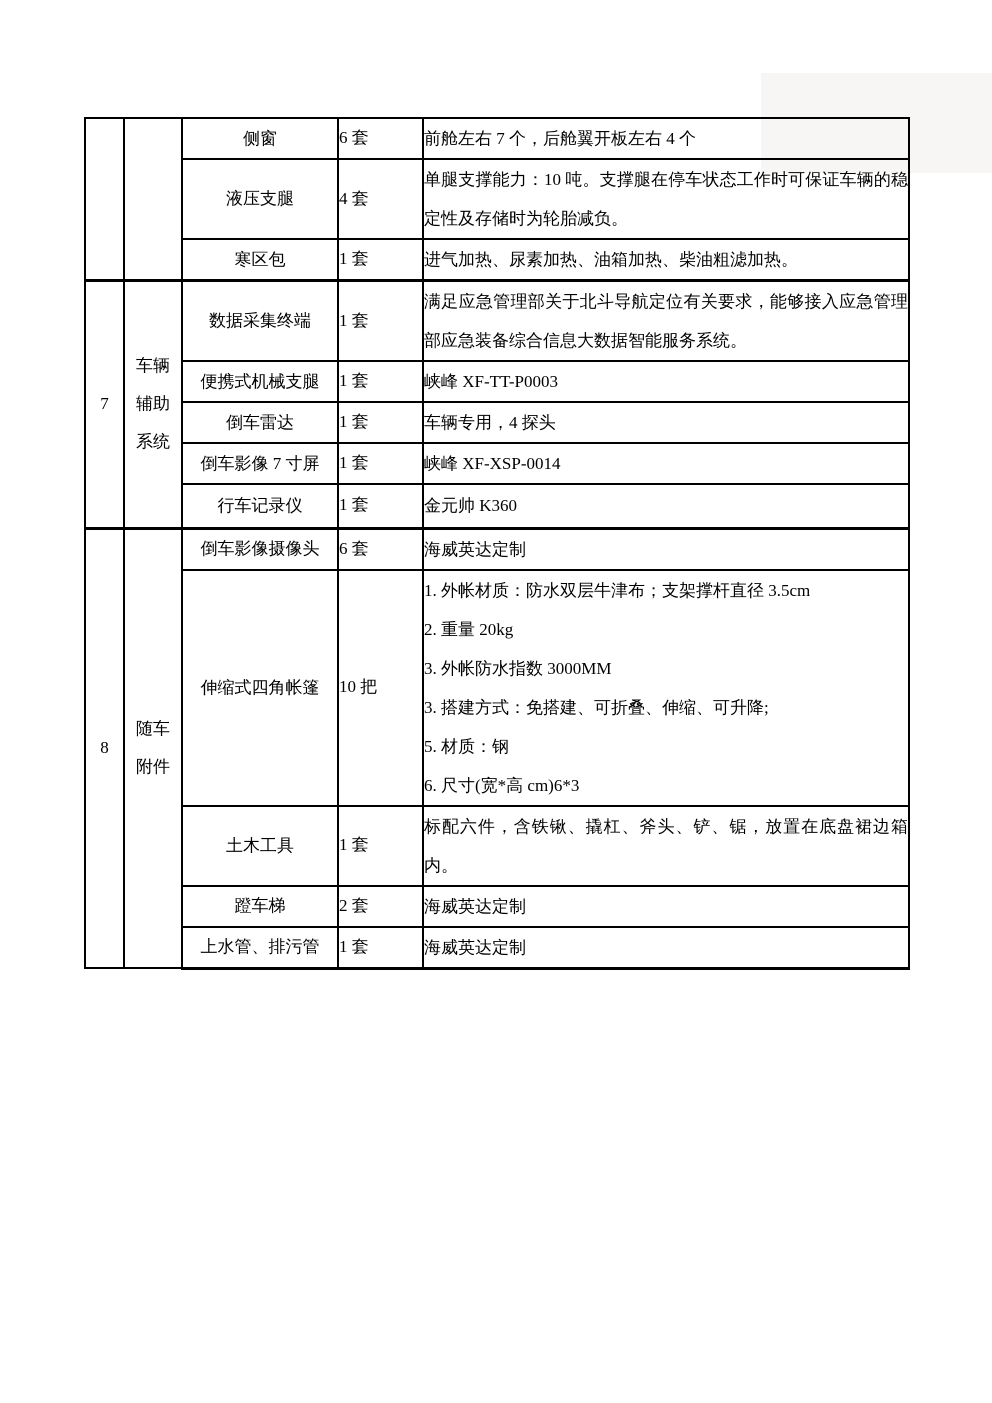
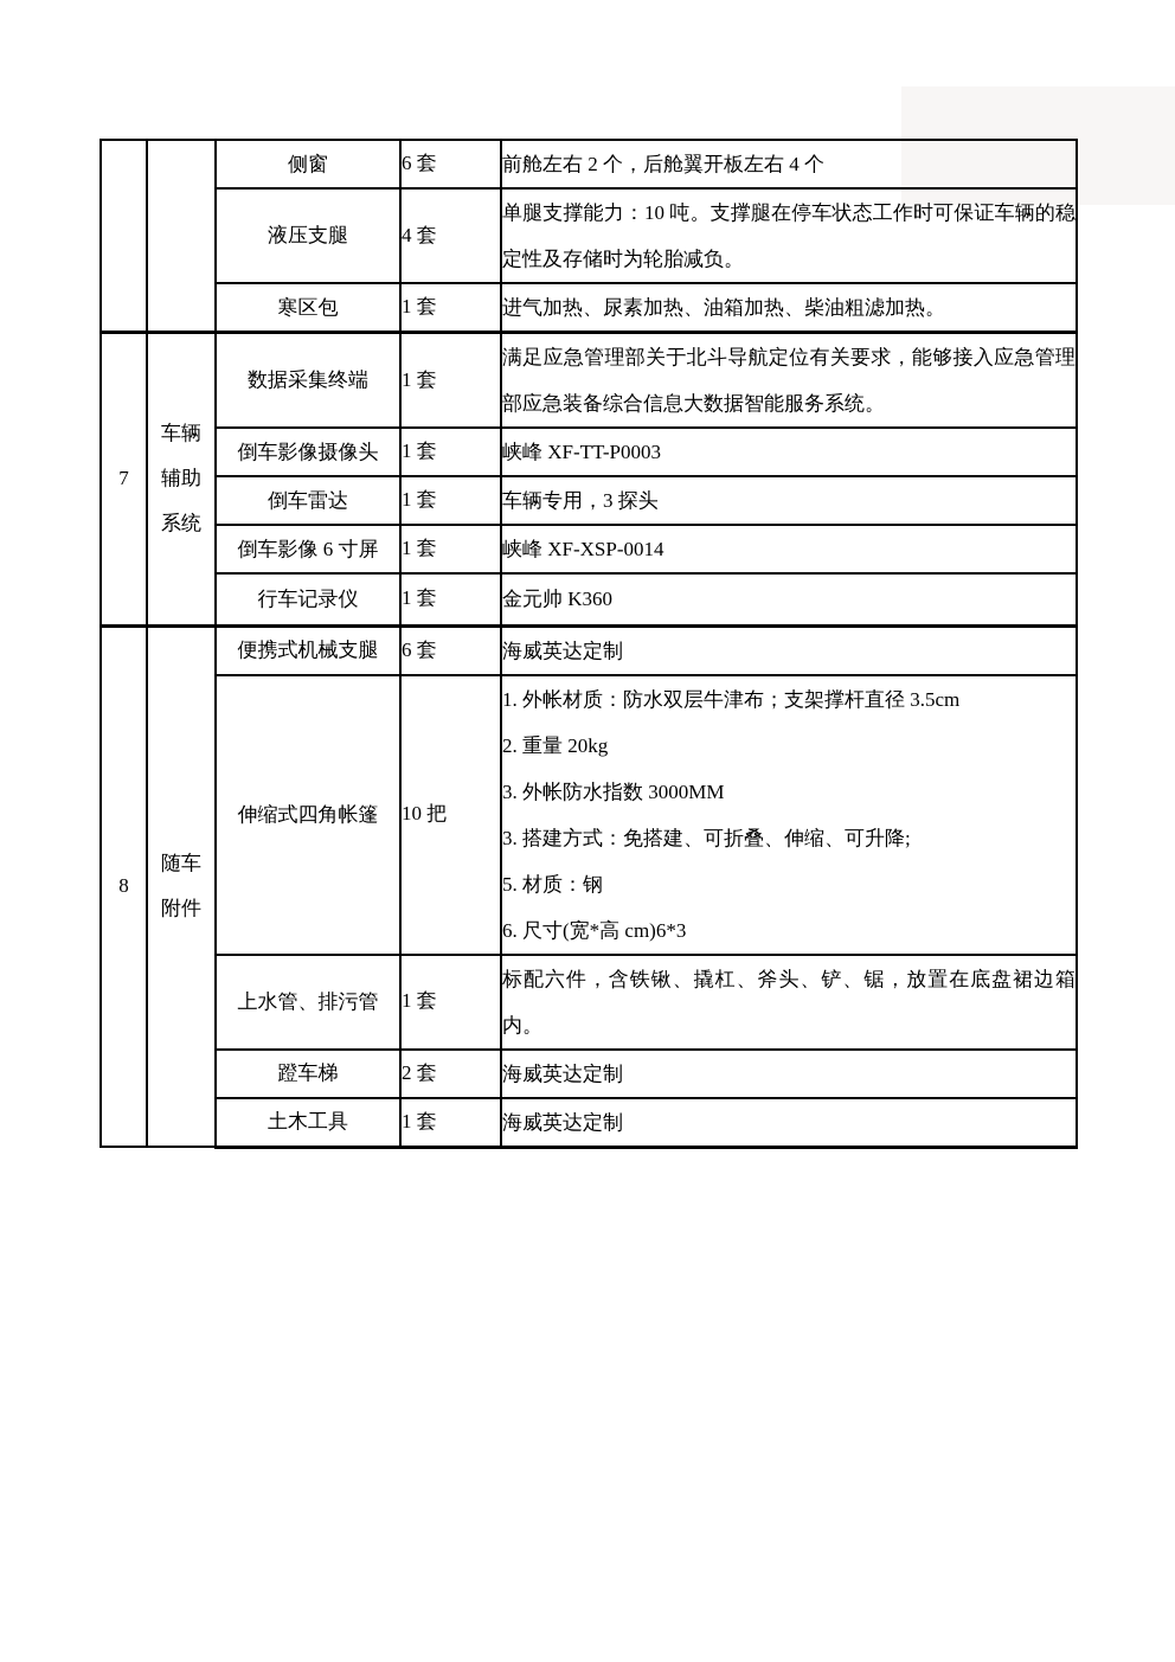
- 		侧窗	6 套	前舱左右 7 个，后舱翼开板左右 4 个
+ 		侧窗	6 套	前舱左右 2 个，后舱翼开板左右 4 个
  液压支腿	4 套	单腿支撑能力：10 吨。支撑腿在停车状态工作时可保证车辆的稳定性及存储时为轮胎减负。
  寒区包	1 套	进气加热、尿素加热、油箱加热、柴油粗滤加热。
  7	车辆辅助系统	数据采集终端	1 套	满足应急管理部关于北斗导航定位有关要求，能够接入应急管理部应急装备综合信息大数据智能服务系统。
- 便携式机械支腿	1 套	峡峰 XF-TT-P0003
+ 倒车影像摄像头	1 套	峡峰 XF-TT-P0003
- 倒车雷达	1 套	车辆专用，4 探头
+ 倒车雷达	1 套	车辆专用，3 探头
- 倒车影像 7 寸屏	1 套	峡峰 XF-XSP-0014
+ 倒车影像 6 寸屏	1 套	峡峰 XF-XSP-0014
  行车记录仪	1 套	金元帅 K360
- 8	随车附件	倒车影像摄像头	6 套	海威英达定制
+ 8	随车附件	便携式机械支腿	6 套	海威英达定制
  伸缩式四角帐篷	10 把	1. 外帐材质：防水双层牛津布；支架撑杆直径 3.5cm 2. 重量 20kg 3. 外帐防水指数 3000MM 3. 搭建方式：免搭建、可折叠、伸缩、可升降; 5. 材质：钢 6. 尺寸(宽*高 cm)6*3
- 土木工具	1 套	标配六件，含铁锹、撬杠、斧头、铲、锯，放置在底盘裙边箱内。
+ 上水管、排污管	1 套	标配六件，含铁锹、撬杠、斧头、铲、锯，放置在底盘裙边箱内。
  蹬车梯	2 套	海威英达定制
- 上水管、排污管	1 套	海威英达定制
+ 土木工具	1 套	海威英达定制
